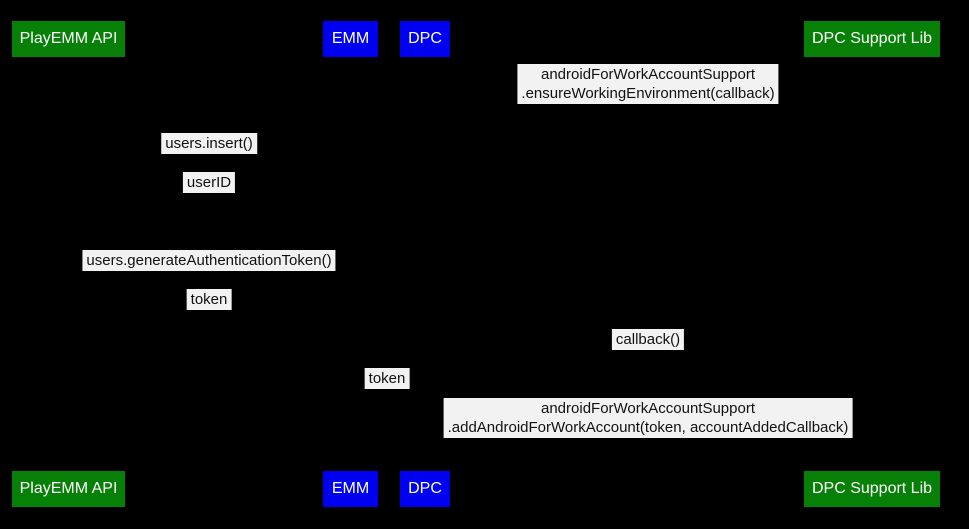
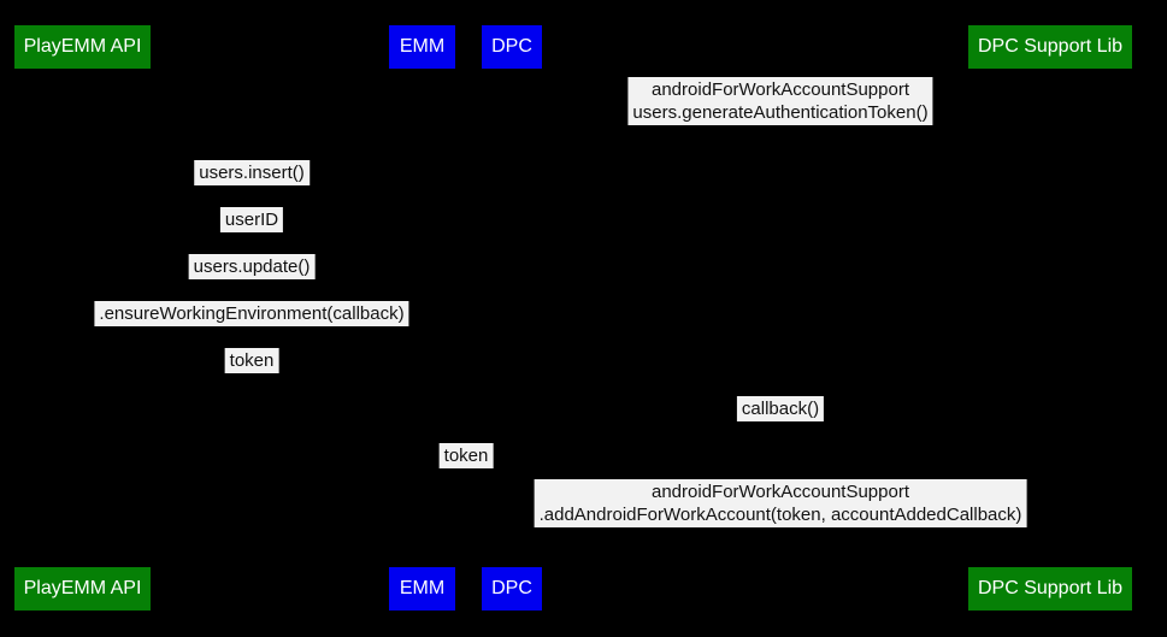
  PlayEMM API
  PlayEMM API
  EMM
  EMM
  DPC
  DPC
  DPC Support Lib
  DPC Support Lib
  androidForWorkAccountSupport
- .ensureWorkingEnvironment(callback)
+ users.generateAuthenticationToken()
  users.insert()
  userID
+ users.update()
- users.generateAuthenticationToken()
+ .ensureWorkingEnvironment(callback)
  token
  callback()
  token
  androidForWorkAccountSupport
  .addAndroidForWorkAccount(token, accountAddedCallback)
